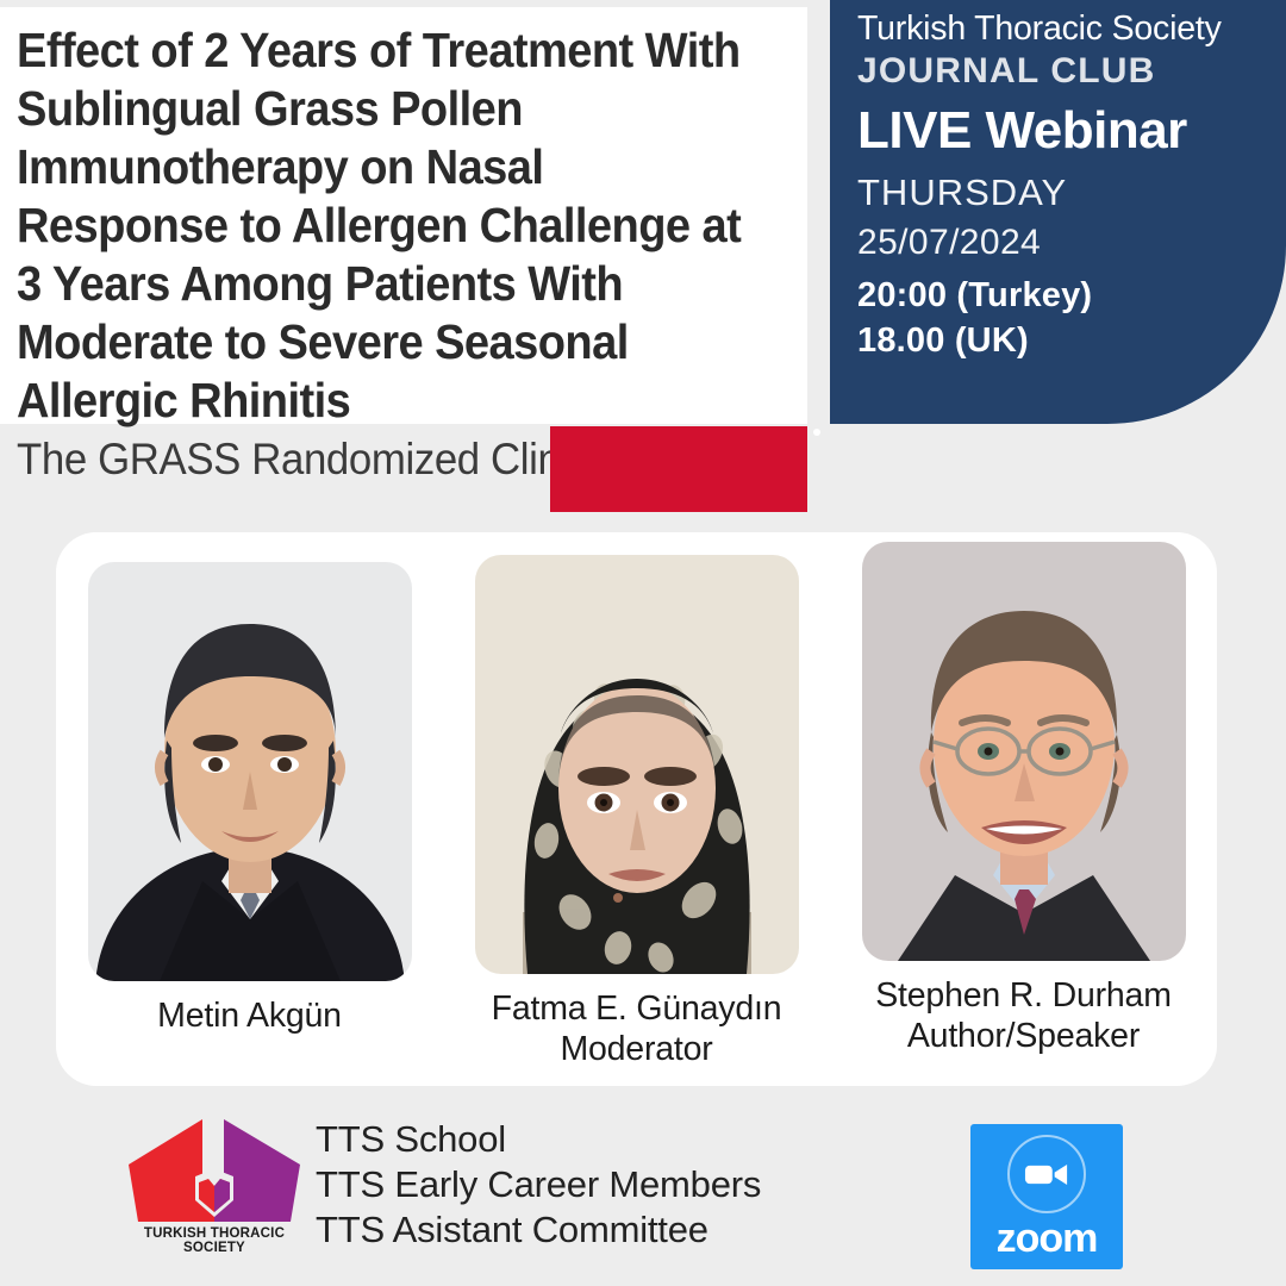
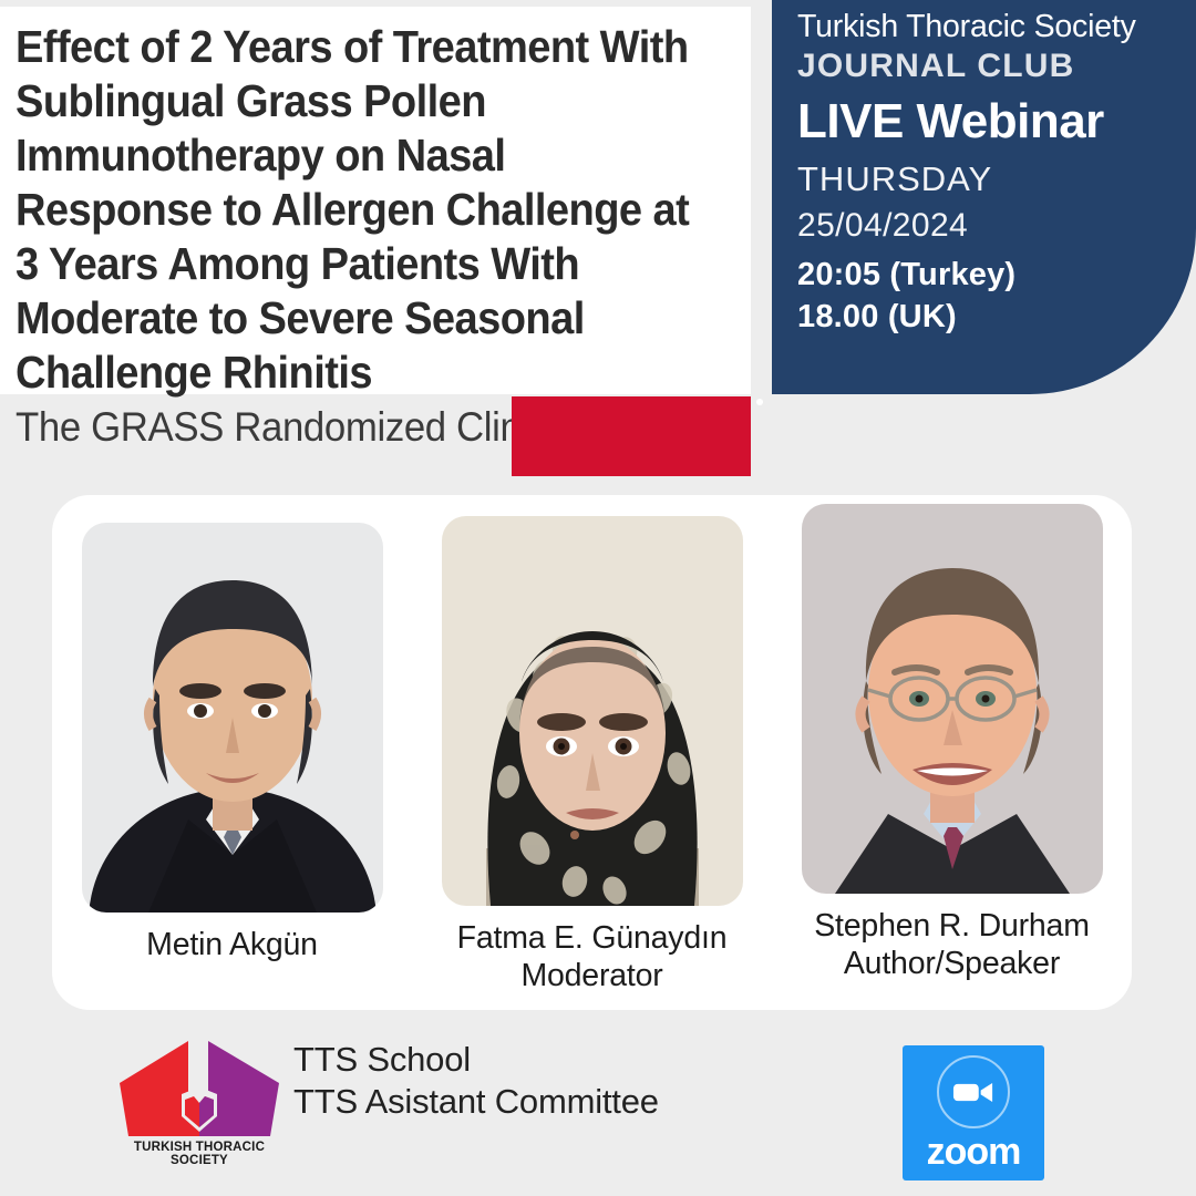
- Effect of 2 Years of Treatment With Sublingual Grass Pollen Immunotherapy on Nasal Response to Allergen Challenge at 3 Years Among Patients With Moderate to Severe Seasonal Allergic Rhinitis
+ Effect of 2 Years of Treatment With Sublingual Grass Pollen Immunotherapy on Nasal Response to Allergen Challenge at 3 Years Among Patients With Moderate to Severe Seasonal Challenge Rhinitis
  The GRASS Randomized Clin
  Turkish Thoracic Society
  JOURNAL CLUB
  LIVE Webinar
  THURSDAY
- 25/07/2024
+ 25/04/2024
- 20:00 (Turkey)
+ 20:05 (Turkey)
  18.00 (UK)
  Metin Akgün
  Fatma E. Günaydın
  Moderator
  Stephen R. Durham
  Author/Speaker
  TURKISH THORACIC SOCIETY
  TTS School
- TTS Early Career Members
  TTS Asistant Committee
  zoom
